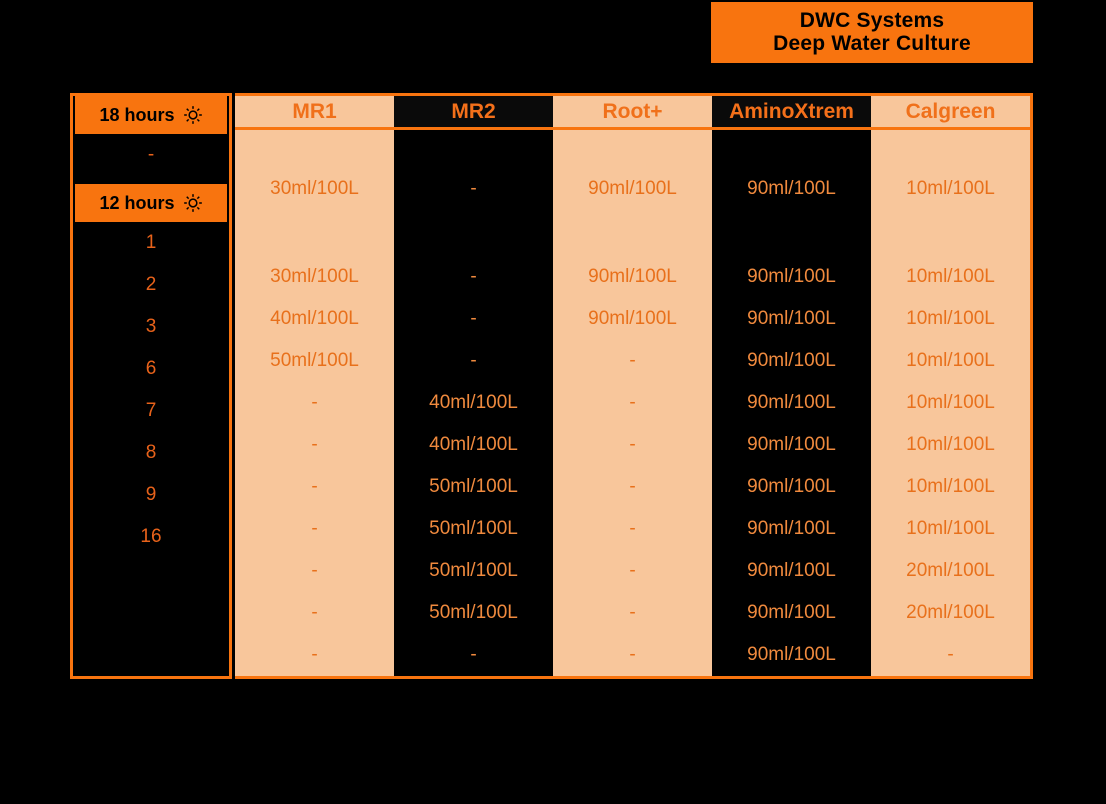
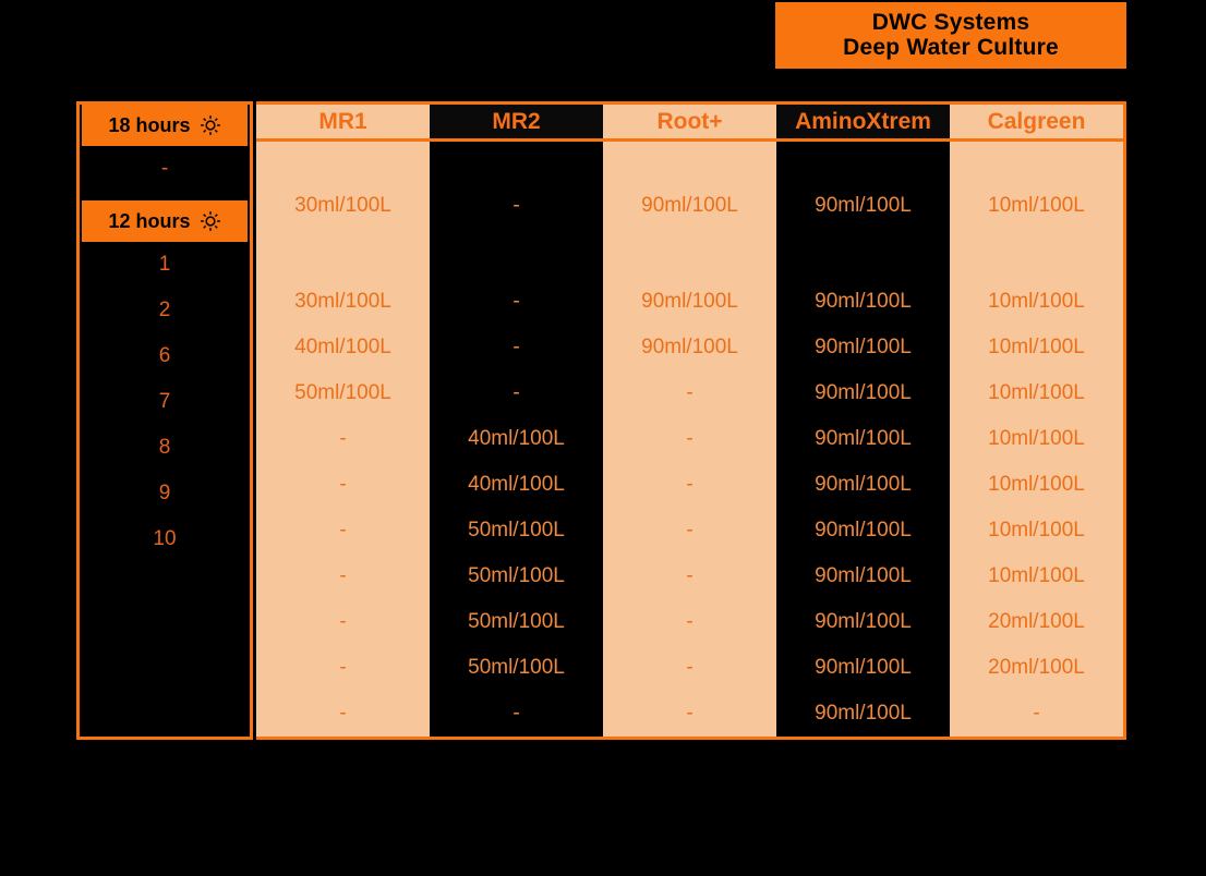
  DWC Systems
  Deep Water Culture
  18 hours
  -
  12 hours
  1
  2
- 3
  6
  7
  8
  9
- 16
+ 10
  MR1
  30ml/100L
  30ml/100L
  40ml/100L
  50ml/100L
  -
  -
  -
  -
  -
  -
  -
  MR2
  -
  -
  -
  -
  40ml/100L
  40ml/100L
  50ml/100L
  50ml/100L
  50ml/100L
  50ml/100L
  -
  Root+
  90ml/100L
  90ml/100L
  90ml/100L
  -
  -
  -
  -
  -
  -
  -
  -
  AminoXtrem
  90ml/100L
  90ml/100L
  90ml/100L
  90ml/100L
  90ml/100L
  90ml/100L
  90ml/100L
  90ml/100L
  90ml/100L
  90ml/100L
  90ml/100L
  Calgreen
  10ml/100L
  10ml/100L
  10ml/100L
  10ml/100L
  10ml/100L
  10ml/100L
  10ml/100L
  10ml/100L
  20ml/100L
  20ml/100L
  -
